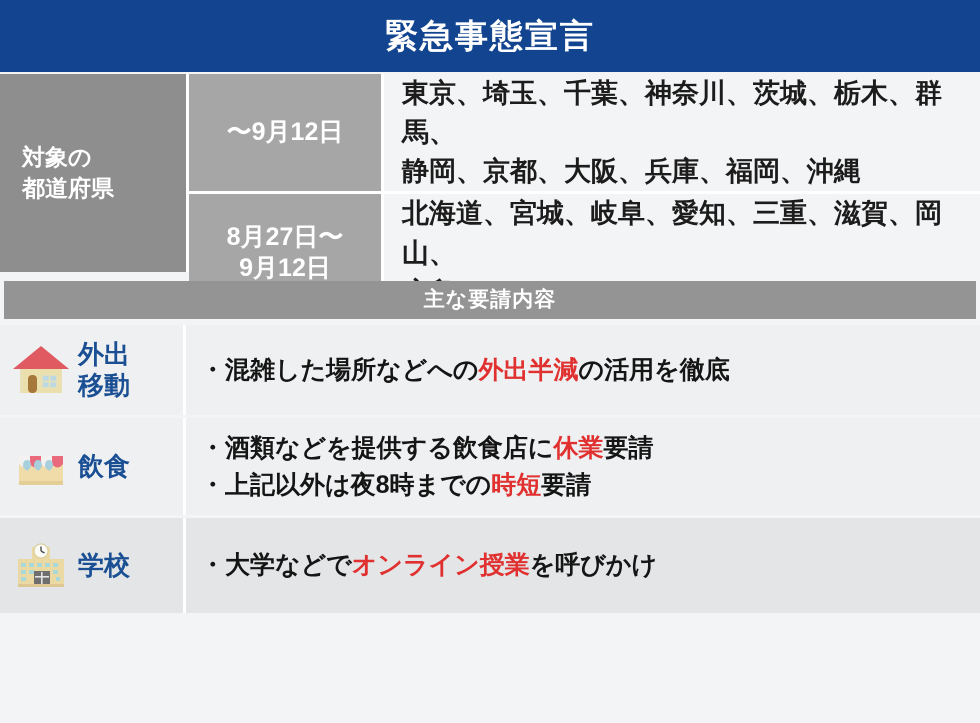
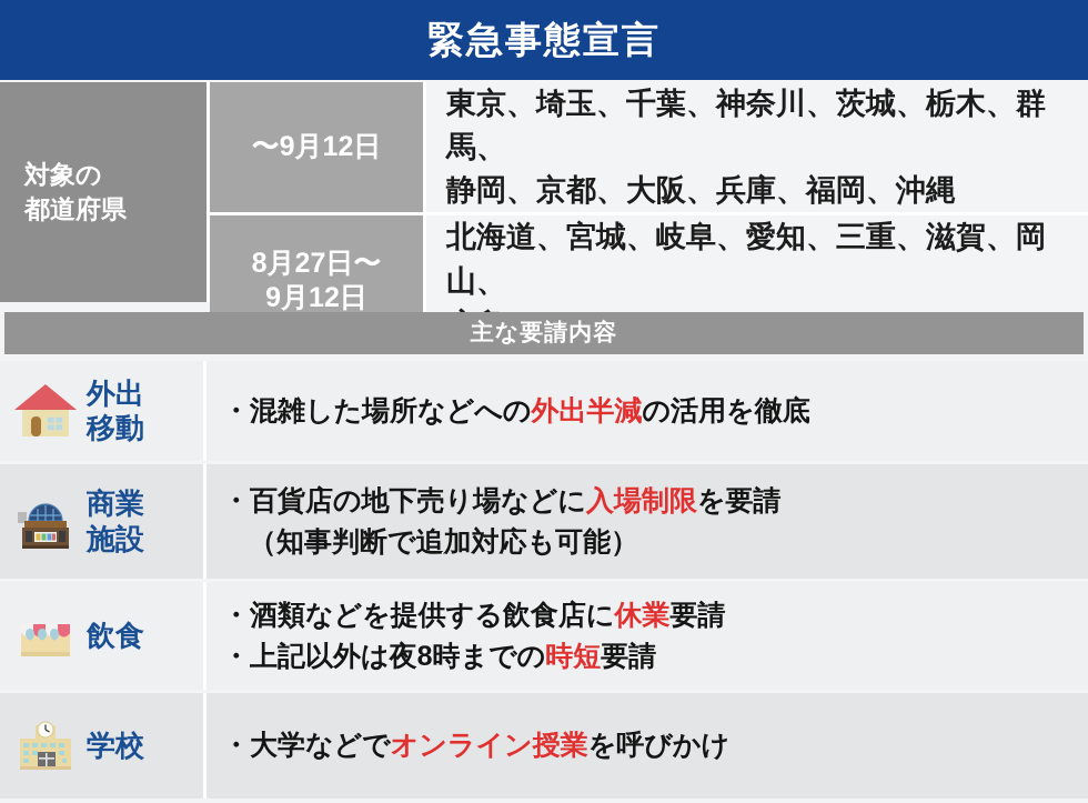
  緊急事態宣言
  対象の
  都道府県
  〜9月12日
  東京、埼玉、千葉、神奈川、茨城、栃木、群馬、
  静岡、京都、大阪、兵庫、福岡、沖縄
  8月27日〜
  9月12日
  北海道、宮城、岐阜、愛知、三重、滋賀、岡山、
  主な要請内容
  外出
  移動
  ・混雑した場所などへの外出半減の活用を徹底
+ 商業
+ 施設
+ ・百貨店の地下売り場などに入場制限を要請
+ （知事判断で追加対応も可能）
  飲食
  ・酒類などを提供する飲食店に休業要請
  ・上記以外は夜8時までの時短要請
  学校
  ・大学などでオンライン授業を呼びかけ
